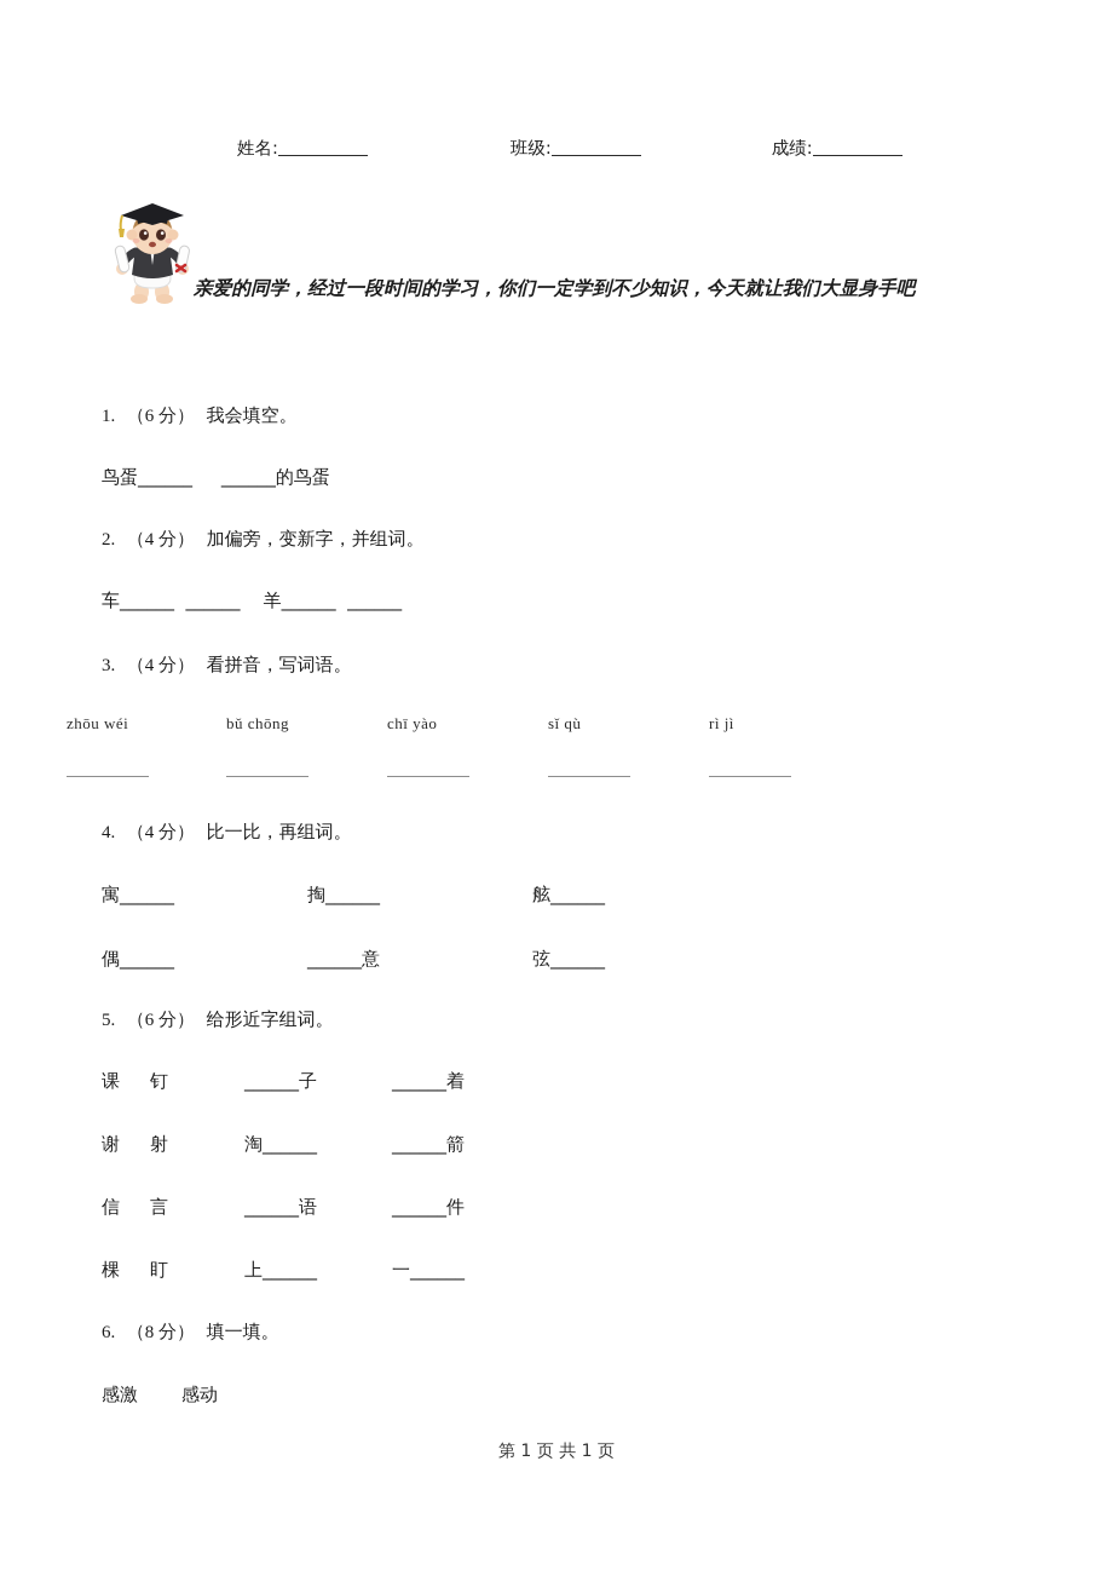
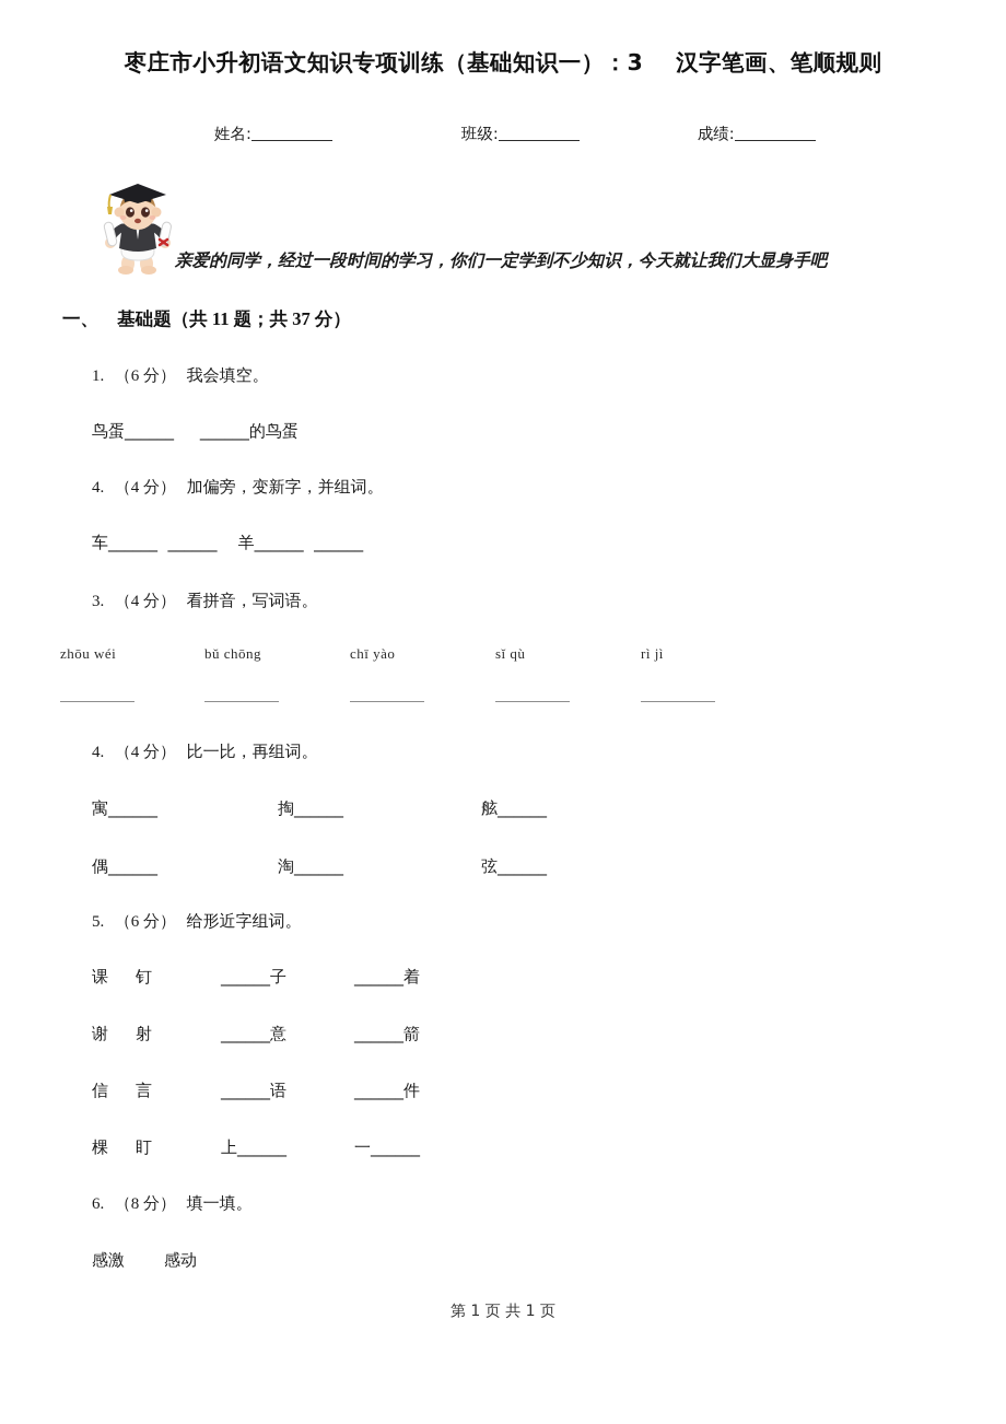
+ 枣庄市小升初语文知识专项训练（基础知识一）：3 汉字笔画、笔顺规则
  姓名:
  班级:
  成绩:
  亲爱的同学，经过一段时间的学习，你们一定学到不少知识，今天就让我们大显身手吧
+ 一、 基础题（共 11 题；共 37 分）
  1. （6 分） 我会填空。
  鸟蛋______ ______的鸟蛋
- 2. （4 分） 加偏旁，变新字，并组词。
+ 4. （4 分） 加偏旁，变新字，并组词。
  车______ ______ 羊______ ______
  3. （4 分） 看拼音，写词语。
  zhōu wéi
  bǔ chōng
  chī yào
  sǐ qù
  rì jì
  4. （4 分） 比一比，再组词。
  寓______ 掏______ 舷______
- 偶______ ______意 弦______
+ 偶______ 淘______ 弦______
  5. （6 分） 给形近字组词。
  课 钉 ______子 ______着
- 谢 射 淘______ ______箭
+ 谢 射 ______意 ______箭
  信 言 ______语 ______件
  棵 盯 上______ 一______
  6. （8 分） 填一填。
  感激 感动
  第 1 页 共 1 页
